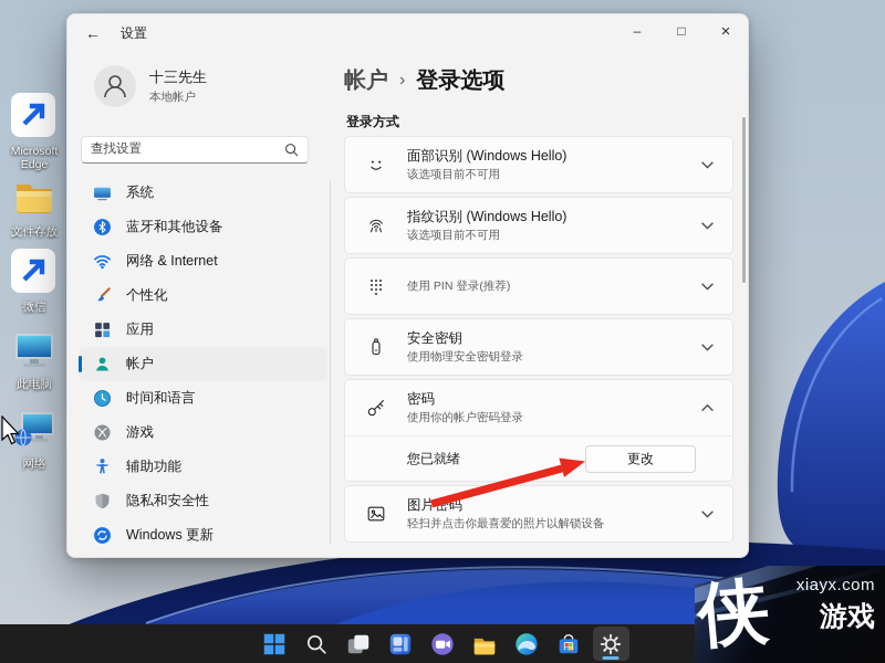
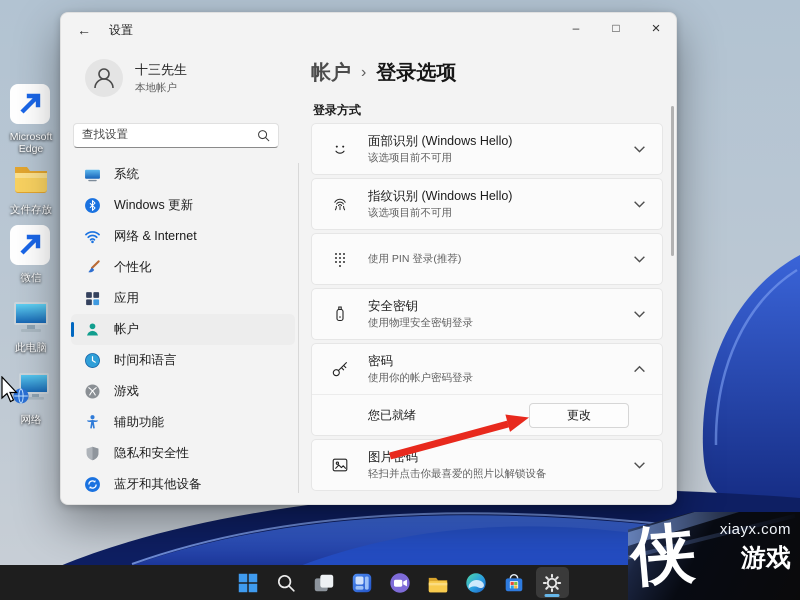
  Microsoft Edge
  文件存放
  微信
  此电脑
  网络
  ←
  设置
  –
  □
  ×
  十三先生
  本地帐户
  查找设置
  系统
- 蓝牙和其他设备
+ Windows 更新
  网络 & Internet
  个性化
  应用
  帐户
  时间和语言
  游戏
  辅助功能
  隐私和安全性
- Windows 更新
+ 蓝牙和其他设备
  帐户
  ›
  登录选项
  登录方式
  面部识别 (Windows Hello)
  该选项目前不可用
  指纹识别 (Windows Hello)
  该选项目前不可用
  使用 PIN 登录(推荐)
  安全密钥
  使用物理安全密钥登录
  密码
  使用你的帐户密码登录
  您已就绪
  更改
  图片码
  轻扫并点击你最喜爱的照片以解锁设备
  xiayx.com
  游戏
